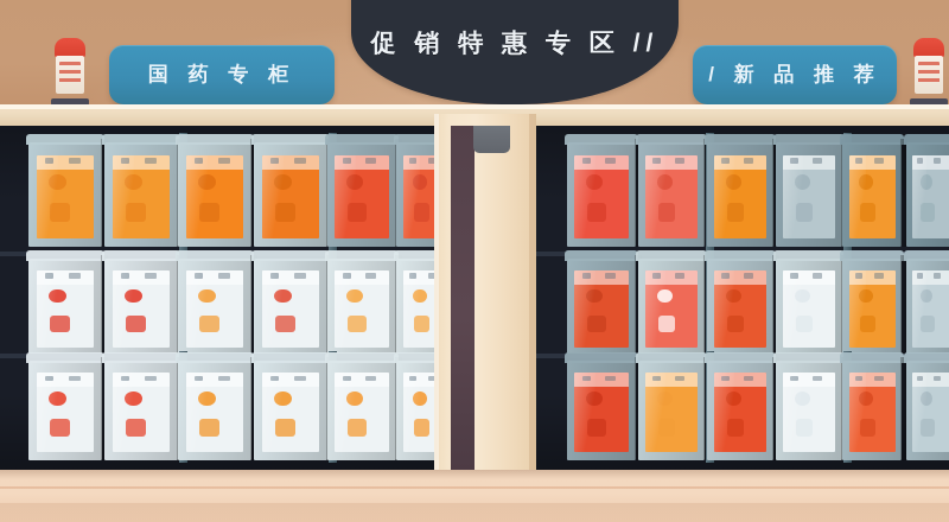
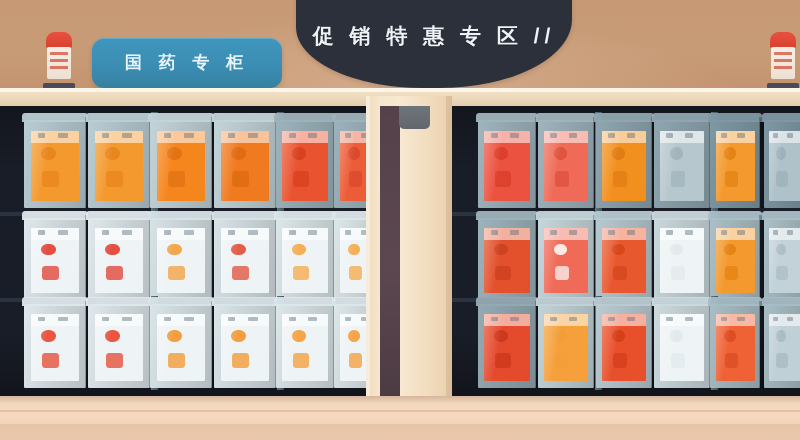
  促 销 特 惠 专 区 //
  国 药 专 柜
- / 新 品 推 荐
